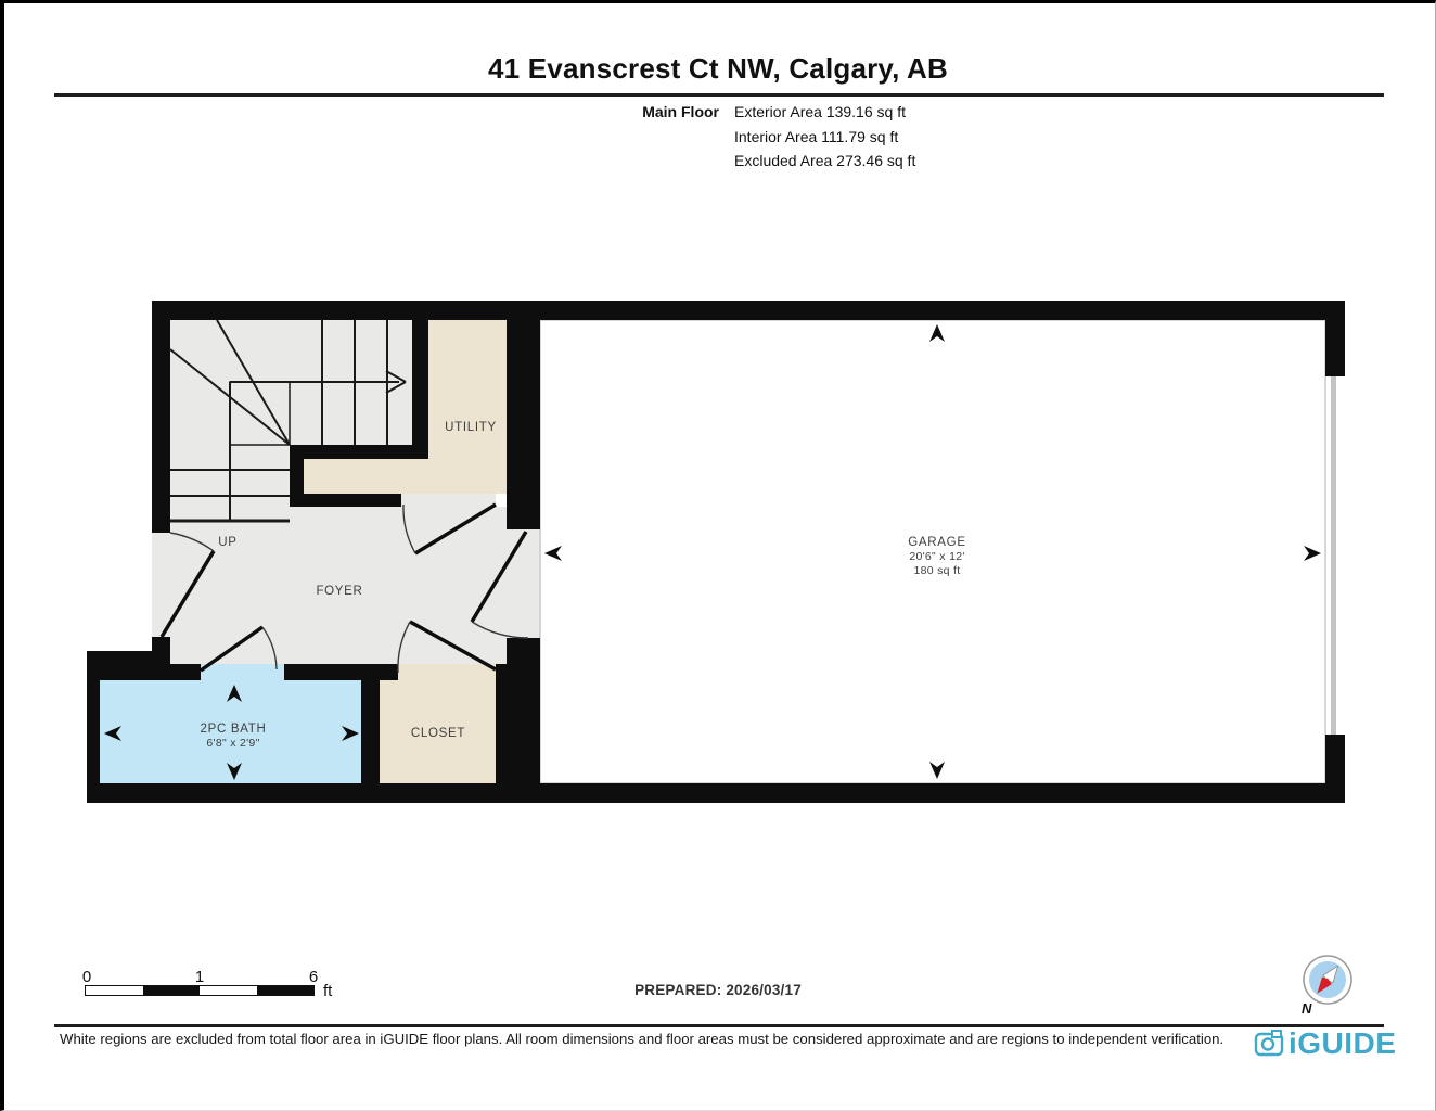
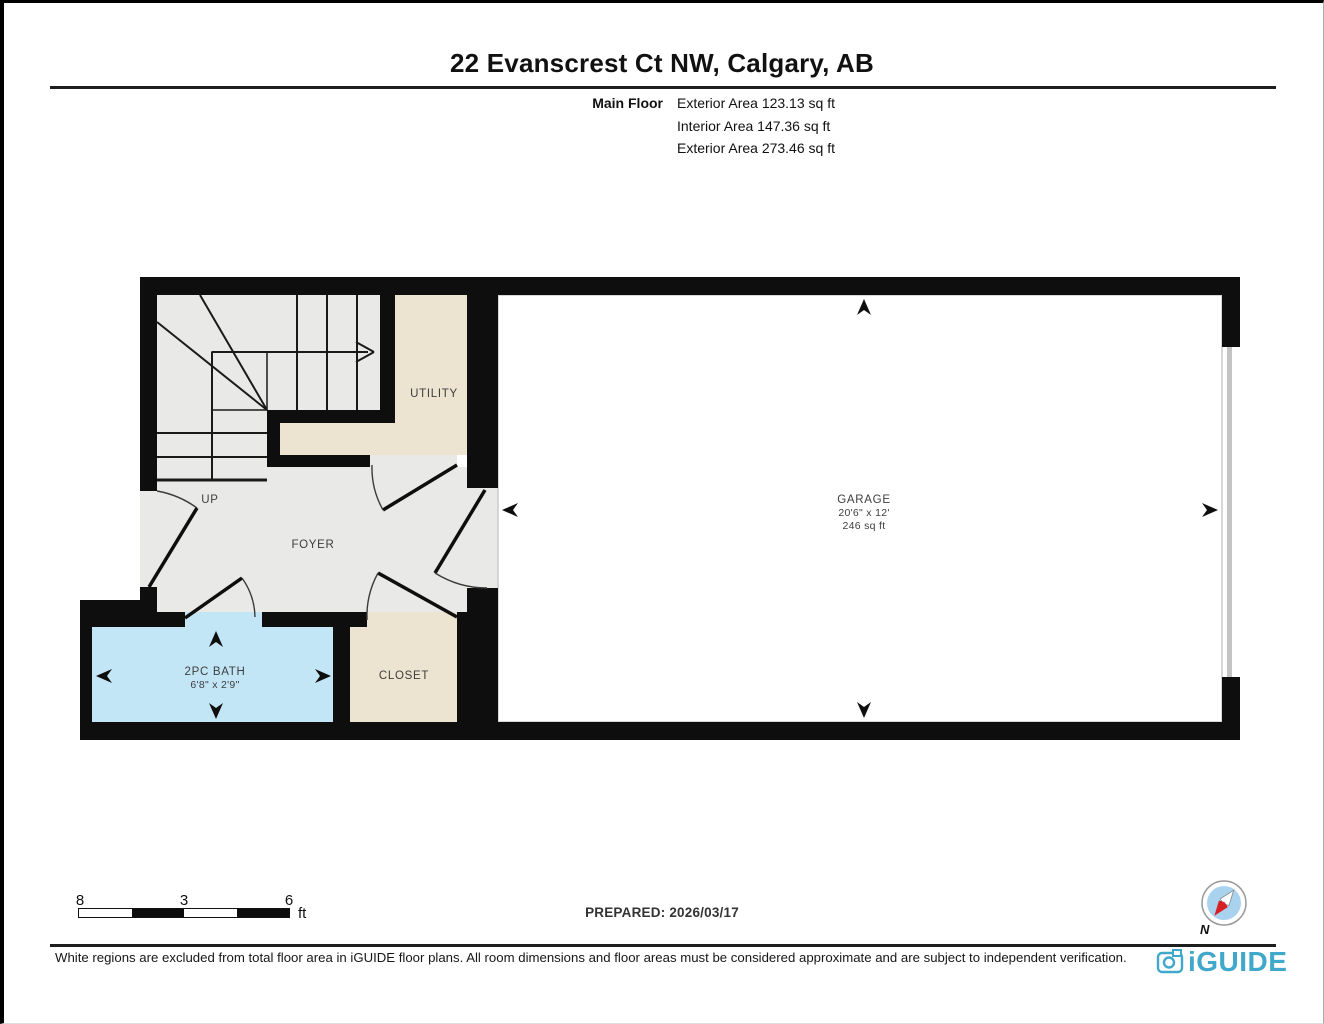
- 41 Evanscrest Ct NW, Calgary, AB
+ 22 Evanscrest Ct NW, Calgary, AB
  Main Floor
- Exterior Area 139.16 sq ft
+ Exterior Area 123.13 sq ft
- Interior Area 111.79 sq ft
+ Interior Area 147.36 sq ft
- Excluded Area 273.46 sq ft
+ Exterior Area 273.46 sq ft
  UTILITY
  UP
  FOYER
  GARAGE
  20'6" x 12'
- 180 sq ft
+ 246 sq ft
  2PC BATH
  6'8" x 2'9"
  CLOSET
- 0
+ 8
- 1
+ 3
  6
  ft
  PREPARED: 2026/03/17
  N
- White regions are excluded from total floor area in iGUIDE floor plans. All room dimensions and floor areas must be considered approximate and are regions to independent verification.
+ White regions are excluded from total floor area in iGUIDE floor plans. All room dimensions and floor areas must be considered approximate and are subject to independent verification.
  iGUIDE
